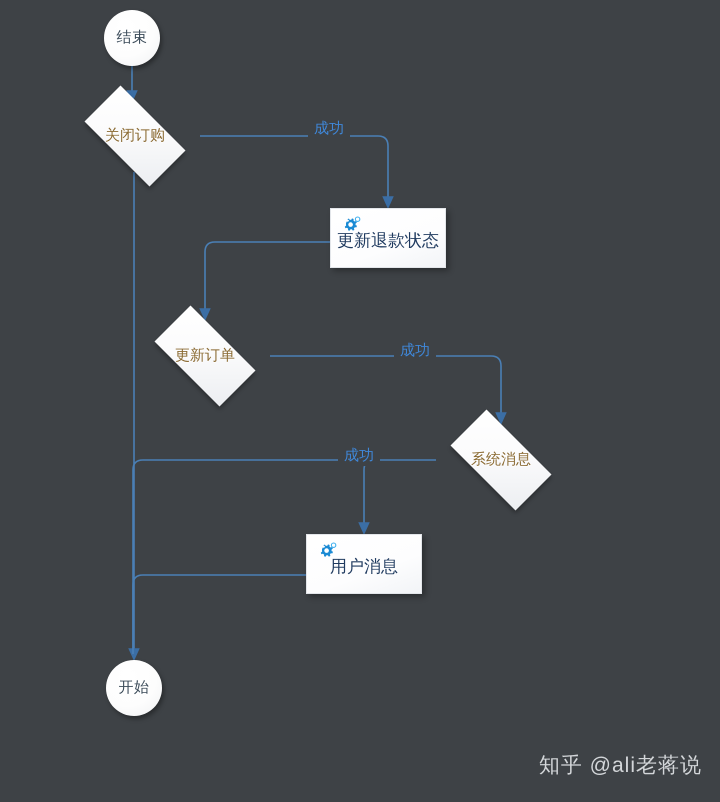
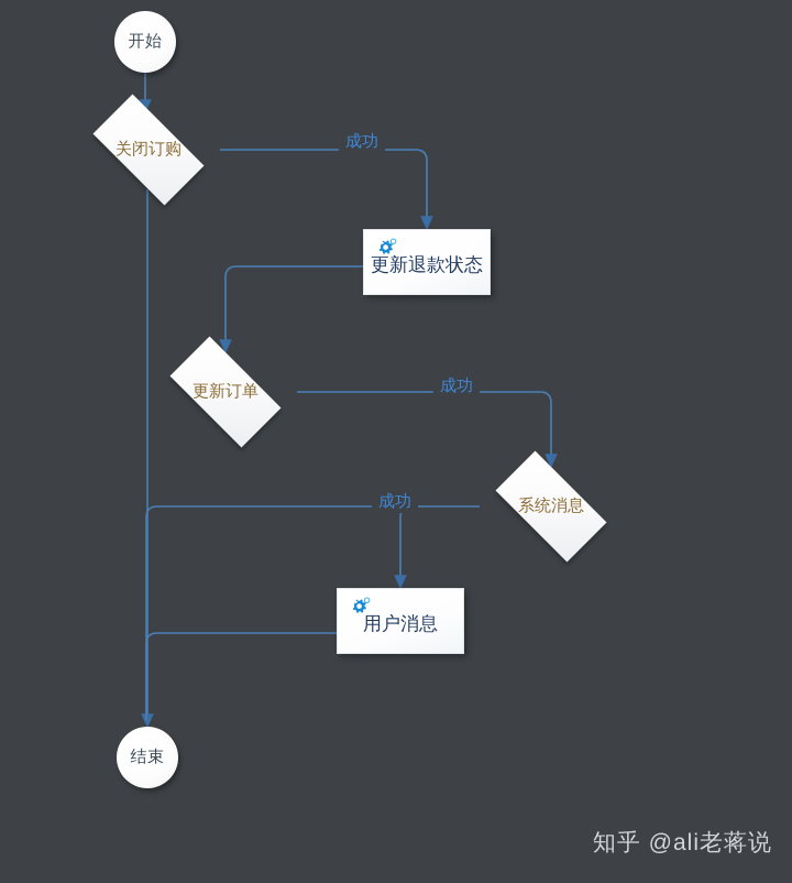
- 结束
+ 开始
  关闭订购
  更新退款状态
  更新订单
  系统消息
  用户消息
- 开始
+ 结束
  成功
  成功
  成功
  知乎 @ali老蒋说
